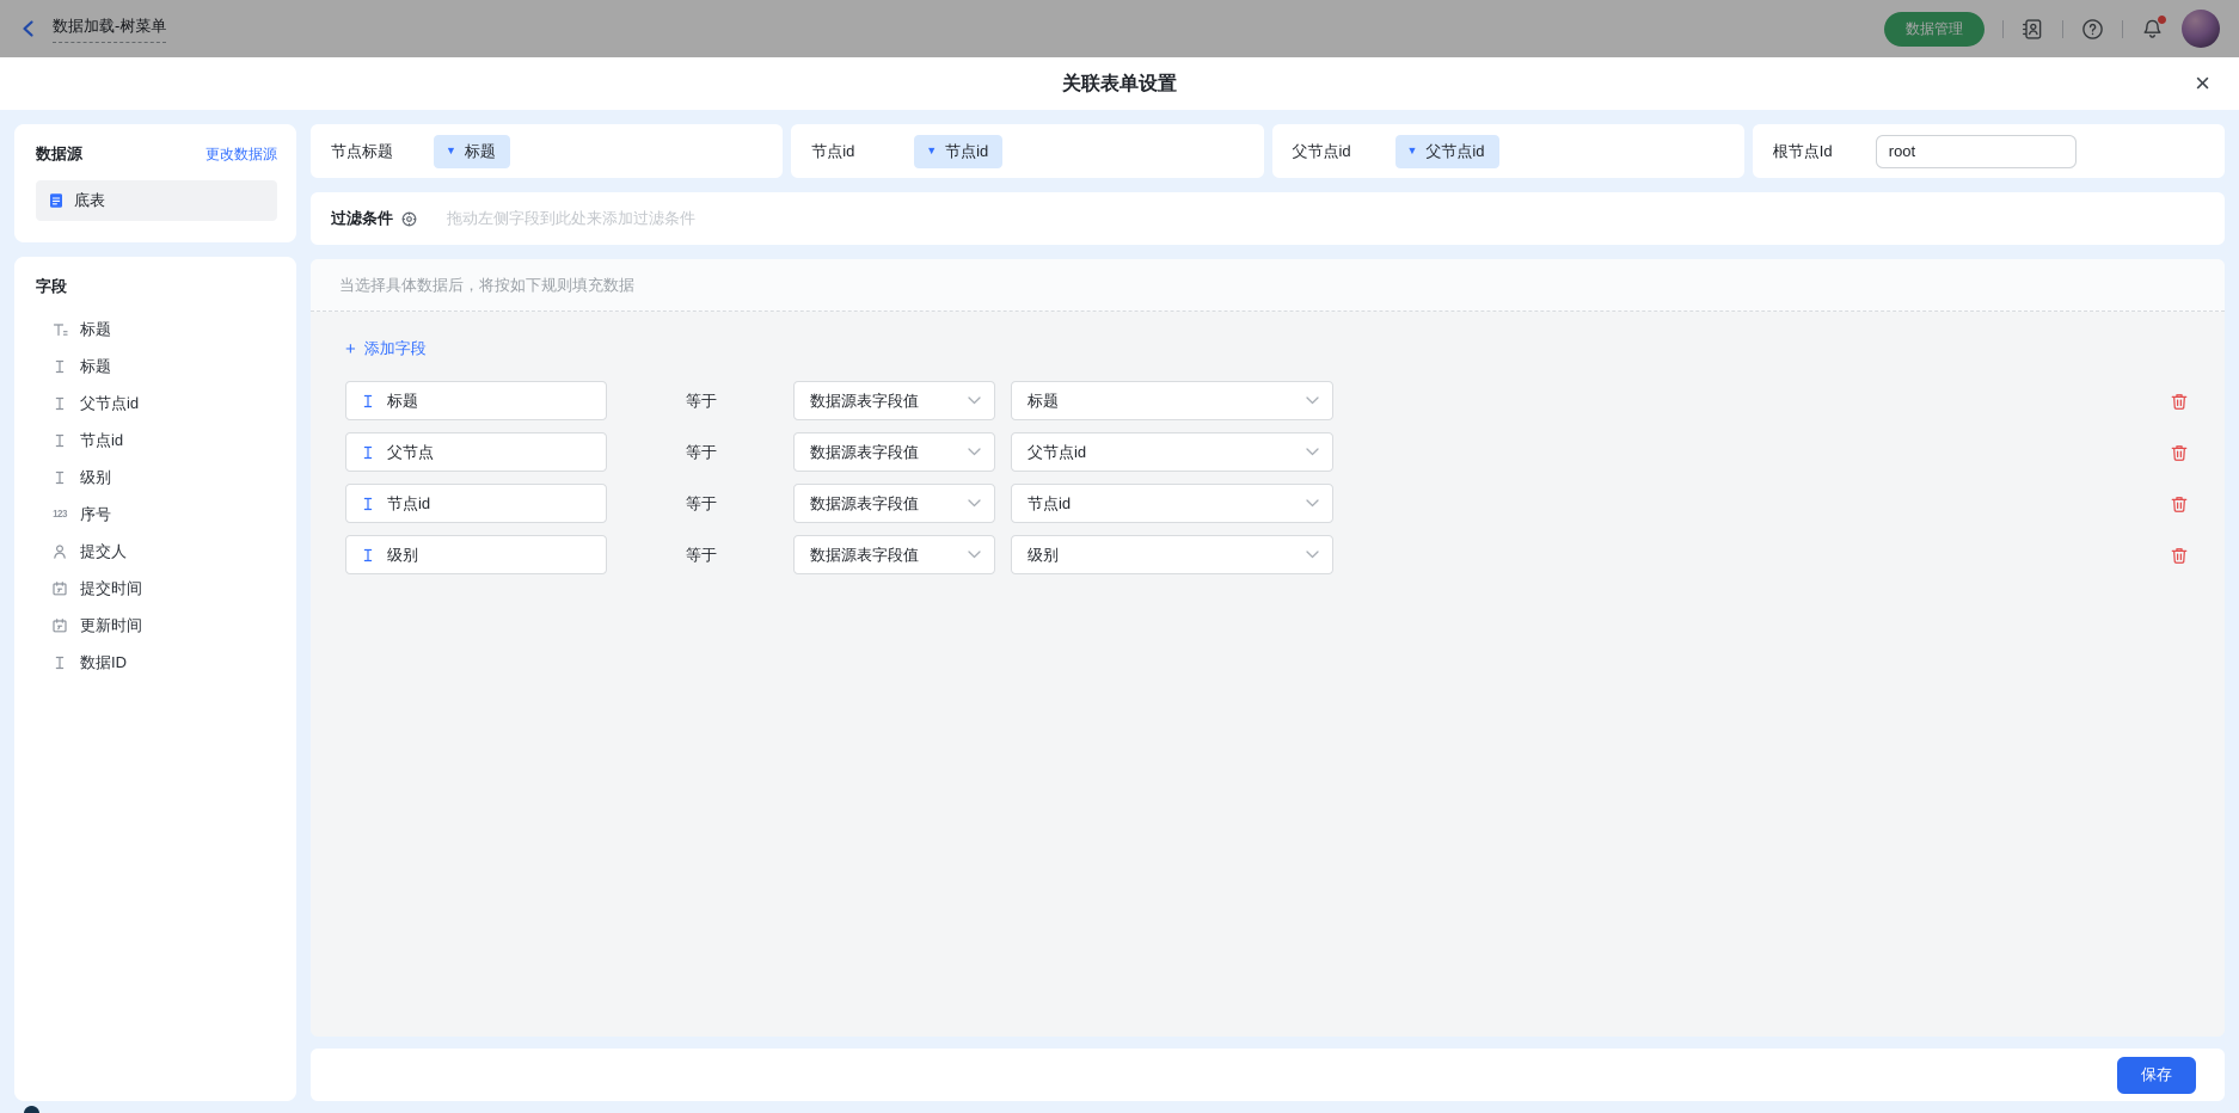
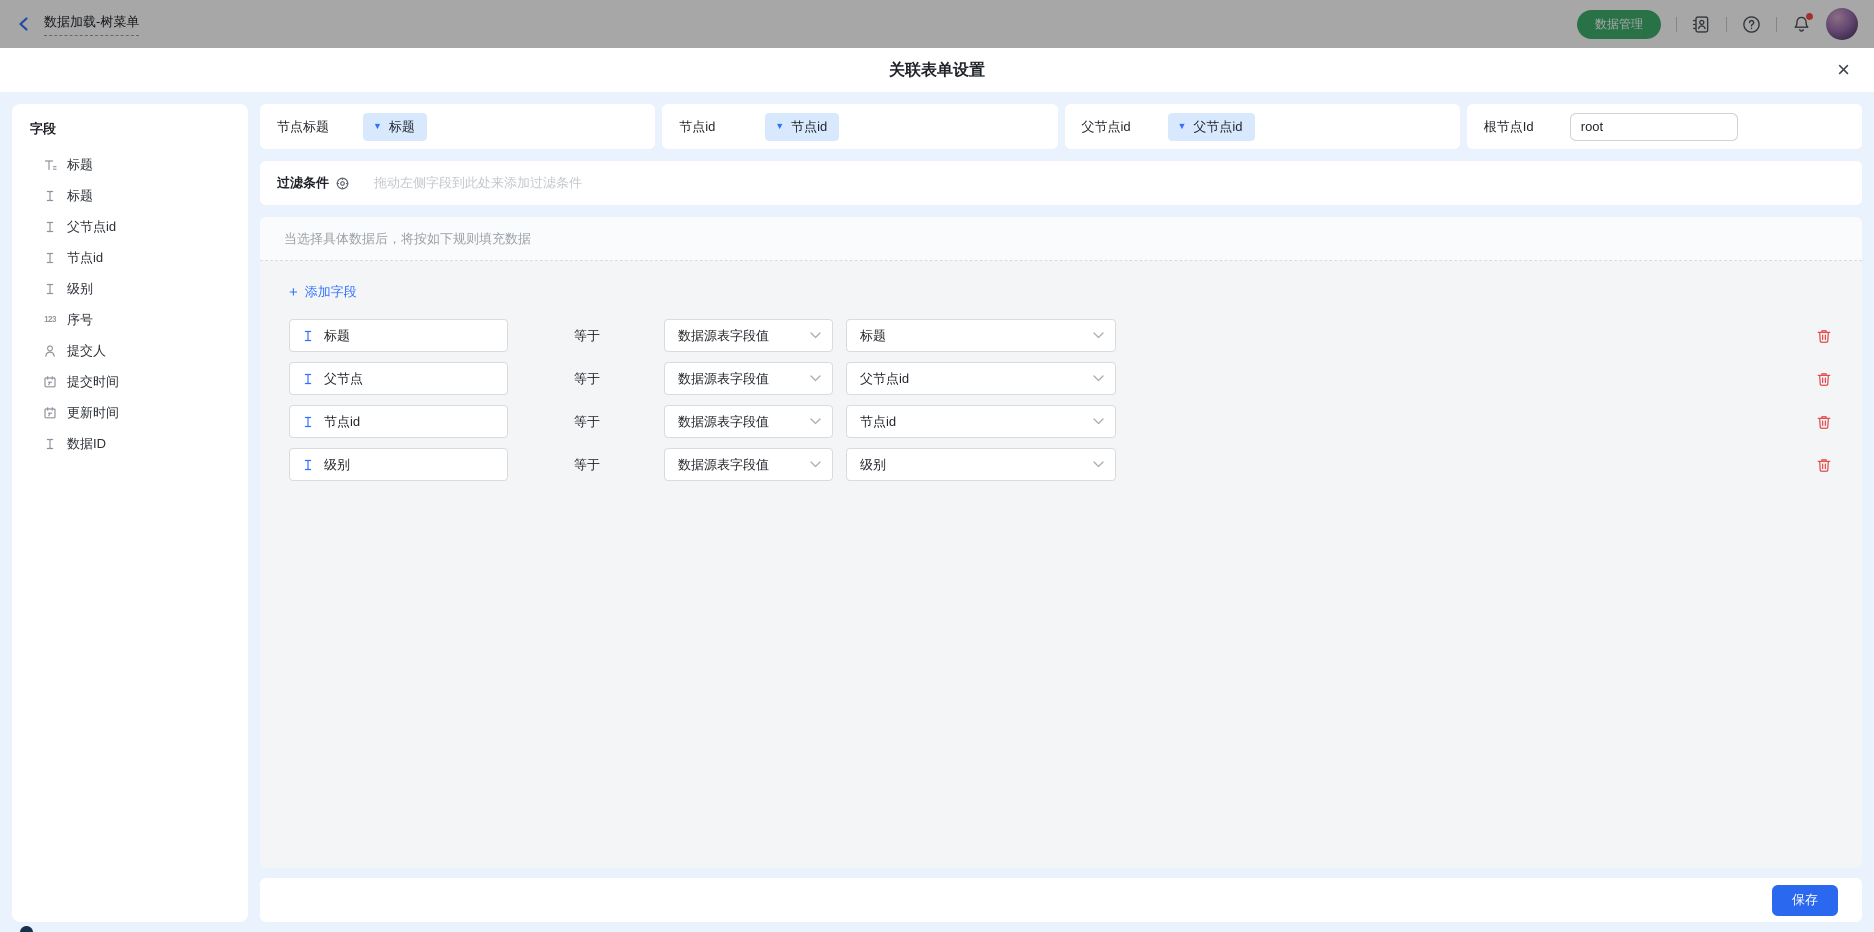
  数据加载-树菜单
  数据管理
  关联表单设置
  ×
- 数据源
- 更改数据源
- 底表
  字段
  标题
  标题
  父节点id
  节点id
  级别
  123
  序号
  提交人
  提交时间
  更新时间
  数据ID
  节点标题
  ▼
  标题
  节点id
  ▼
  节点id
  父节点id
  ▼
  父节点id
  根节点Id
  root
  过滤条件
  拖动左侧字段到此处来添加过滤条件
  当选择具体数据后，将按如下规则填充数据
  +
  添加字段
  标题
  等于
  数据源表字段值
  标题
  父节点
  等于
  数据源表字段值
  父节点id
  节点id
  等于
  数据源表字段值
  节点id
  级别
  等于
  数据源表字段值
  级别
  保存
